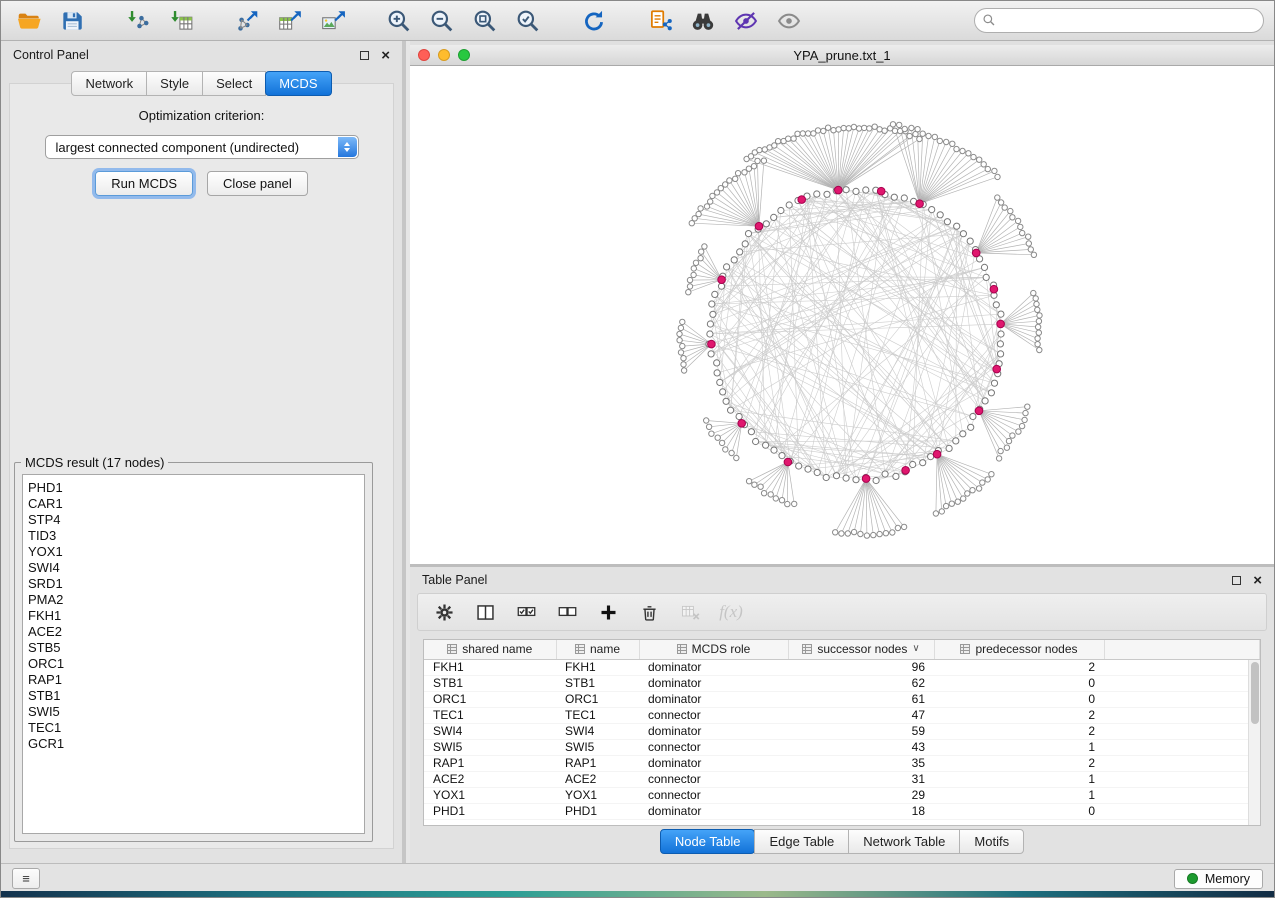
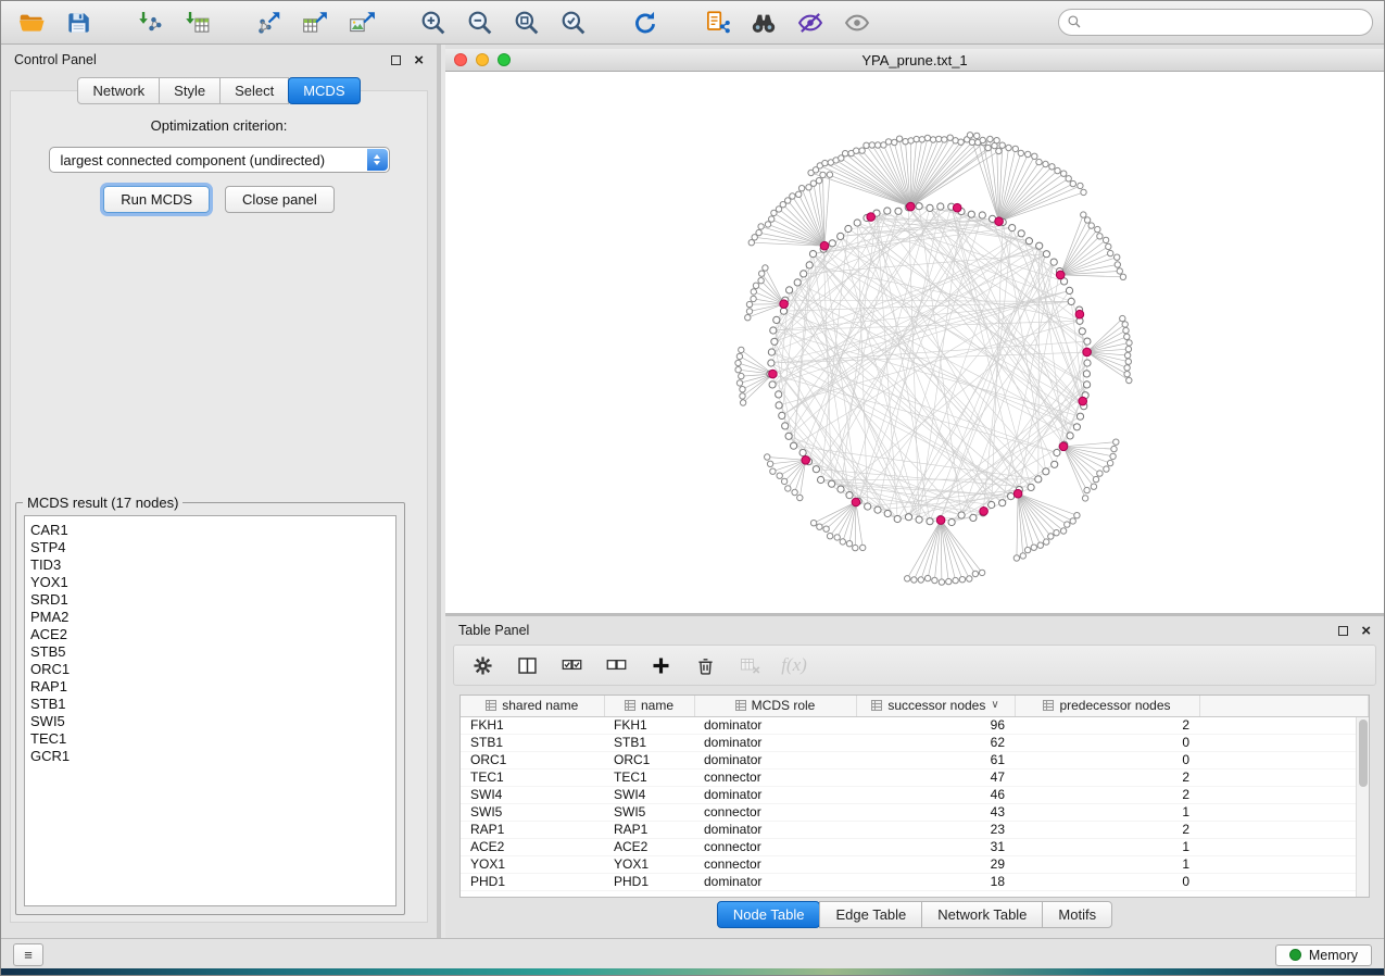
  Control Panel
  ×
  Network
  Style
  Select
  MCDS
  Optimization criterion:
  largest connected component (undirected)
  Run MCDS
  Close panel
  MCDS result (17 nodes)
- PHD1
  CAR1
  STP4
  TID3
  YOX1
- SWI4
  SRD1
  PMA2
- FKH1
  ACE2
  STB5
  ORC1
  RAP1
  STB1
  SWI5
  TEC1
  GCR1
  YPA_prune.txt_1
  Table Panel
  ×
  f(x)
  shared name	name	MCDS role	successor nodes ∨	predecessor nodes
  FKH1	FKH1	dominator	96	2
  STB1	STB1	dominator	62	0
  ORC1	ORC1	dominator	61	0
  TEC1	TEC1	connector	47	2
- SWI4	SWI4	dominator	59	2
+ SWI4	SWI4	dominator	46	2
  SWI5	SWI5	connector	43	1
- RAP1	RAP1	dominator	35	2
+ RAP1	RAP1	dominator	23	2
  ACE2	ACE2	connector	31	1
  YOX1	YOX1	connector	29	1
  PHD1	PHD1	dominator	18	0
  Node Table
  Edge Table
  Network Table
  Motifs
  ≡
  Memory
